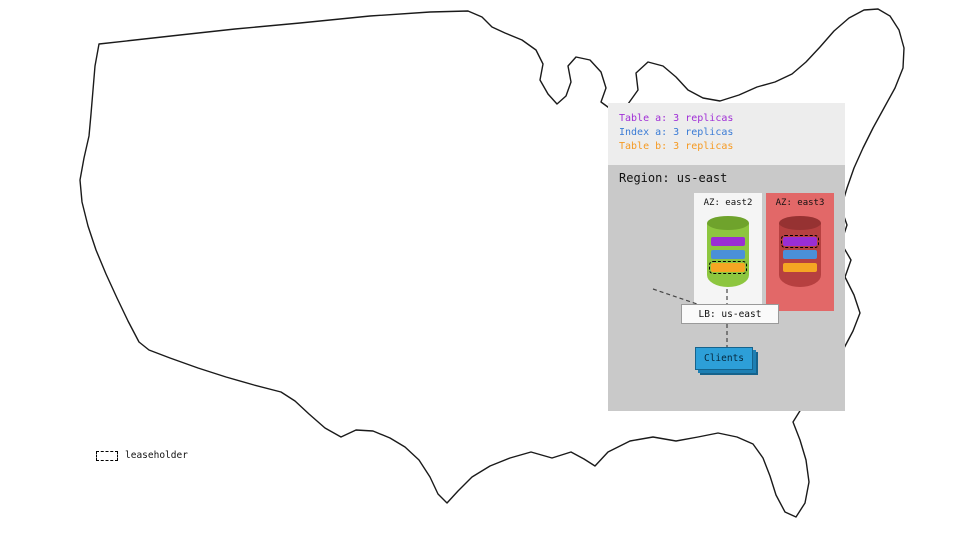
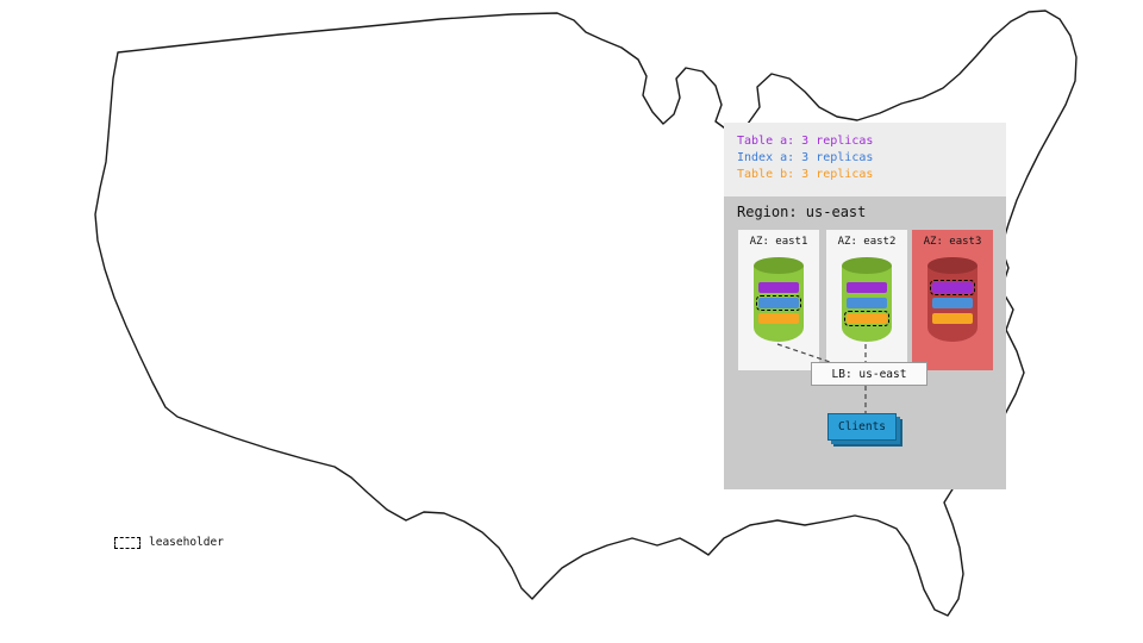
  Table a: 3 replicas
  Index a: 3 replicas
  Table b: 3 replicas
  Region: us-east
+ AZ: east1
  AZ: east2
  AZ: east3
  LB: us-east
  Clients
  leaseholder
